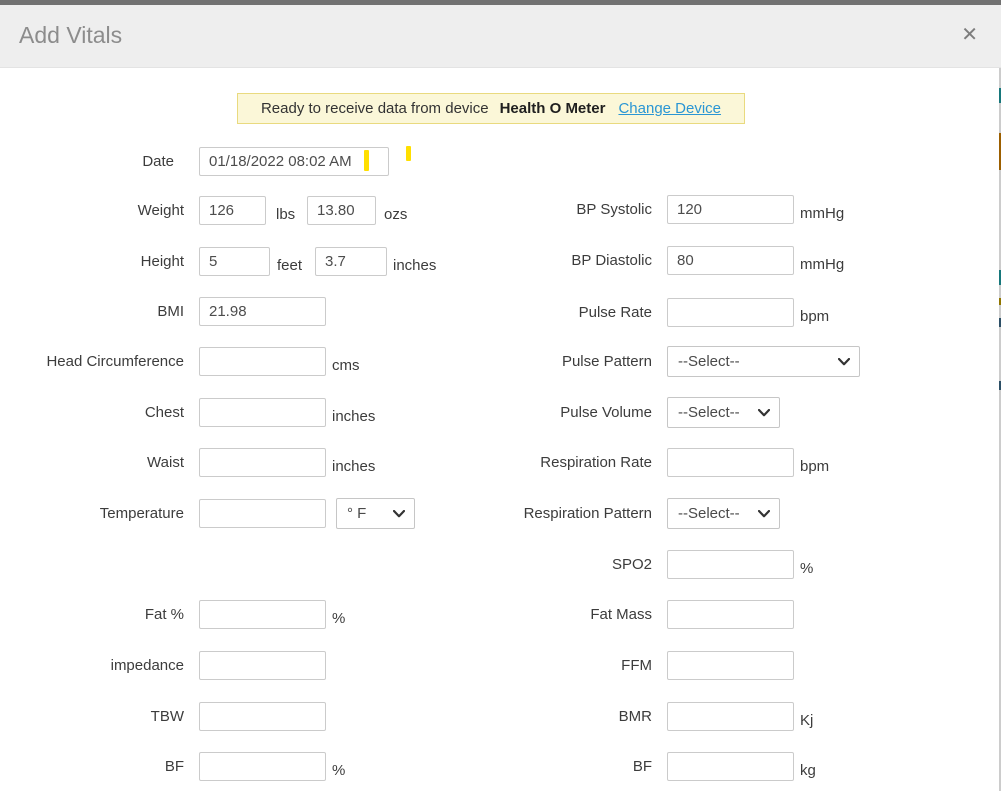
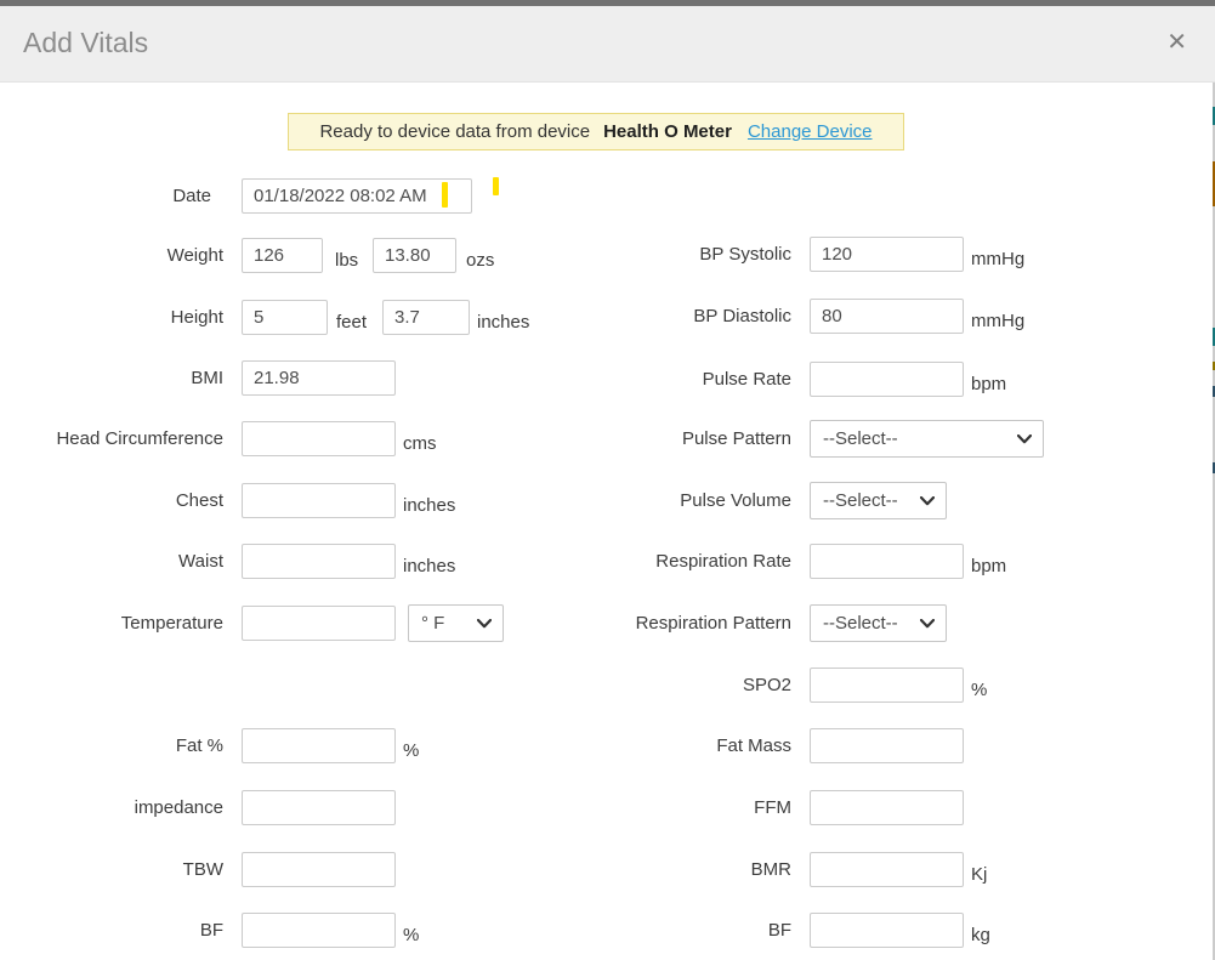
  Add Vitals
  ✕
- Ready to receive data from device
+ Ready to device data from device
  Health O Meter
  Change Device
  Date
  01/18/2022 08:02 AM
  Weight
  126
  lbs
  13.80
  ozs
  Height
  5
  feet
  3.7
  inches
  BMI
  21.98
  Head Circumference
  cms
  Chest
  inches
  Waist
  inches
  Temperature
  ° F
  Fat %
  %
  impedance
  TBW
  BF
  %
  BP Systolic
  120
  mmHg
  BP Diastolic
  80
  mmHg
  Pulse Rate
  bpm
  Pulse Pattern
  --Select--
  Pulse Volume
  --Select--
  Respiration Rate
  bpm
  Respiration Pattern
  --Select--
  SPO2
  %
  Fat Mass
  FFM
  BMR
  Kj
  BF
  kg
